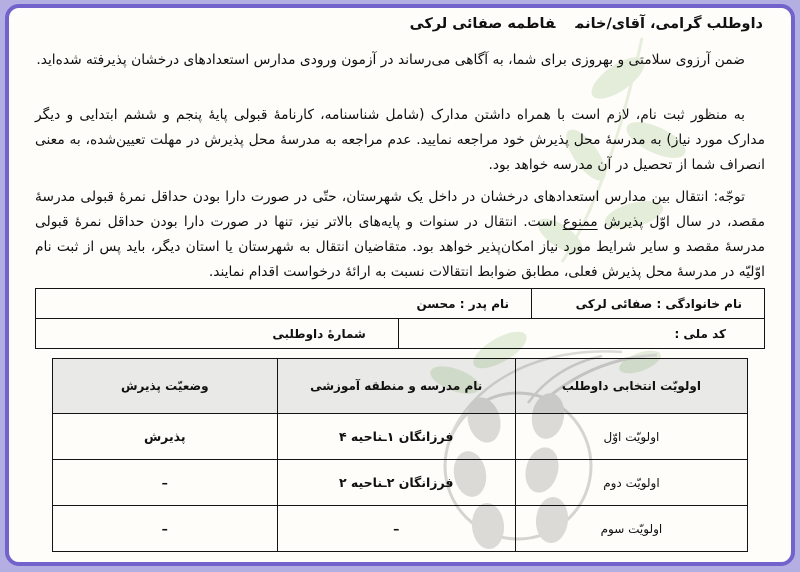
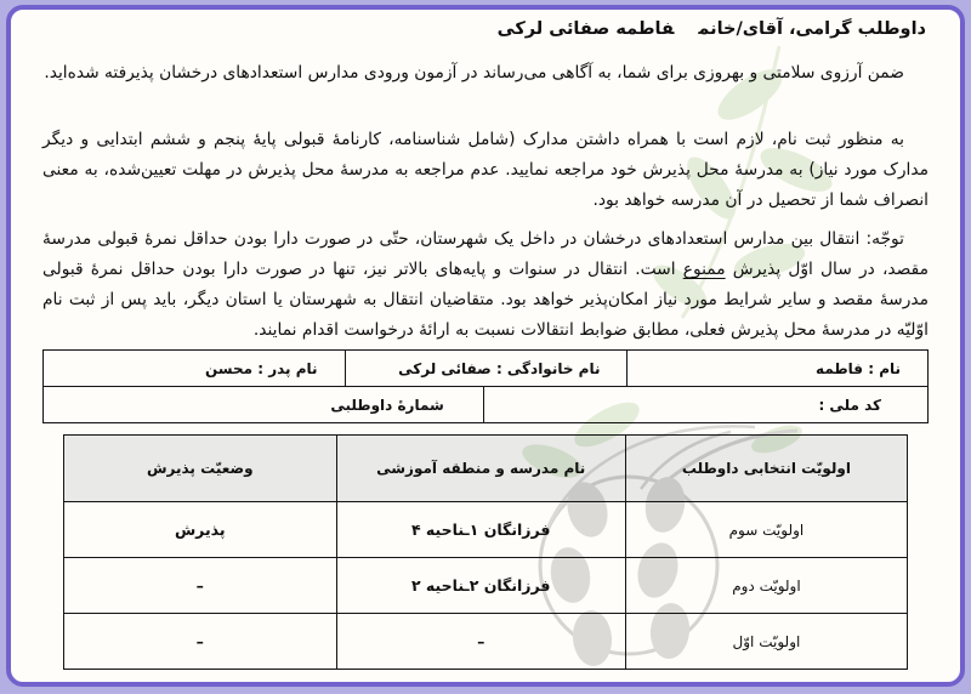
  داوطلب گرامی، آقای/خانمفاطمه صفائی لرکی
  ضمن آرزوی سلام و بهروزی برای شما، به آگاهی می‌رساند در آزمون ورودی مدارس استعدادهای درخشان پذیرفته شده‌اید.
  به منظور ثبت نام، لزم است با همراه داشتن مدارک (شامل شناسنامه، کارنامهٔ قبولی پایهٔ پنجم و ششم ابتدایی و دیگر مدارک مورد نیارسهٔ مذیرش خود مراجعه نمایید. عدم مراجعه به مدرسهٔ محل پذیرش در مهلت تعیین‌شده، به معنی انصراف شما از تحصیل در آرسه خواهد بود.
  توجّه: انتقال بین مدارس استعدادهای درخشان در داخل یک شهرستان، حتّی در صورت دارا بودن حداقل نمرهٔ قبولی مدرسهٔ مقصد، در سال اوّل ممنوعت. انتقال در سنوات و پایه‌های بالاتر نیز، تنها در صورت دارا بودن حداقل نمرهٔ قبولی مدرسهٔ مقصد و سایر شرایط م نیاز امکان‌پذیر خواهد بود. متقاضیان انتقال به شهرستان یا استان دیگر، باید پس از ثبت نام اوّلیّه در مدرسهٔ محل پذیرش فعلی، مطابق ضوابط انتقالات نسبت به ارائهٔ درخواست اقدام نمایند.
+ نام : فاطمه
  نام خانوادگی : صفائی لرکی
  نام پدر : محسن
  کد ملی :
  شمارهٔ داوطلبی
  اولویّت انتخابی داوطلب	نسه و منطقه آموزشی	وضعیّت پذیرش
- اولویّت اوّل	رزانگان ۱ـناحیه ۴	پذیرش
+ اولویّت سوم	رزانگان ۱ـناحیه ۴	پذیرش
  اولویّت دوم	فرزانگان ۲ـناحیه ۲	–
- اولویّت سوم	–	–
+ اولویّت اوّل	–	–
